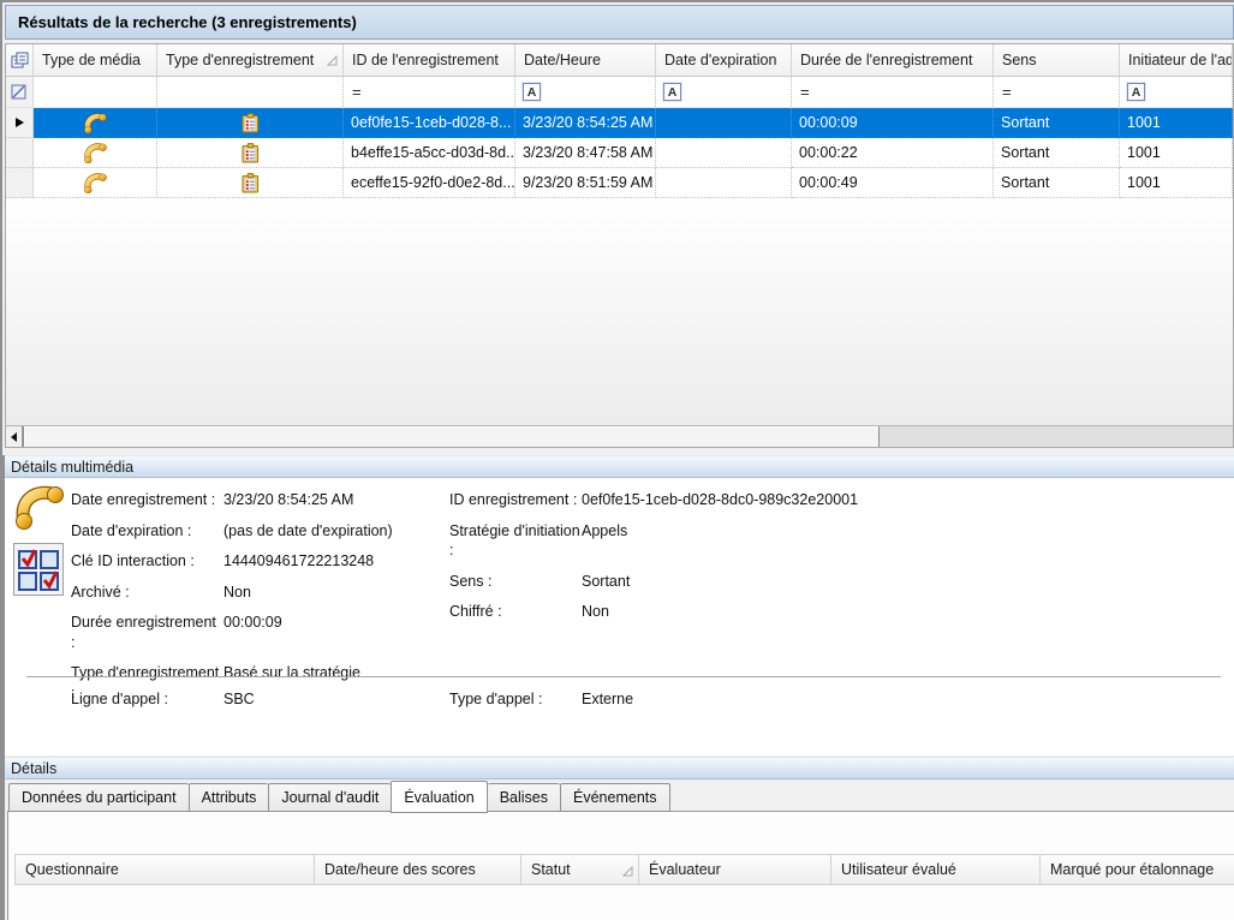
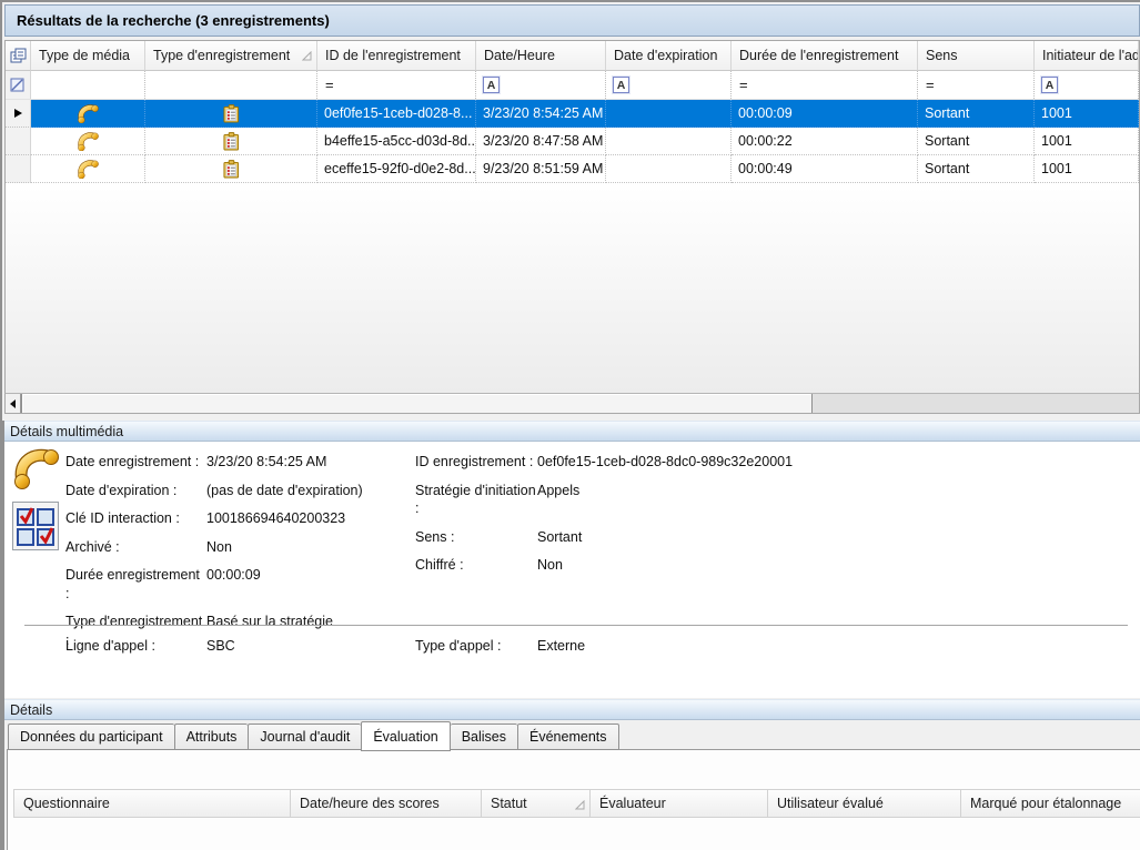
  Résultats de la recherche (3 enregistrements)
  Type de média
  Type d'enregistrement
  ID de l'enregistrement
  Date/Heure
  Date d'expiration
  Durée de l'enregistrement
  Sens
  Initiateur de l'ad
  =
  A
  A
  =
  =
  A
  0ef0fe15-1ceb-d028-8...
  3/23/20 8:54:25 AM
  00:00:09
  Sortant
  1001
  b4effe15-a5cc-d03d-8d..
  3/23/20 8:47:58 AM
  00:00:22
  Sortant
  1001
  eceffe15-92f0-d0e2-8d...
  9/23/20 8:51:59 AM
  00:00:49
  Sortant
  1001
  Détails multimédia
  Date enregistrement :
  3/23/20 8:54:25 AM
  Date d'expiration :
  (pas de date d'expiration)
  Clé ID interaction :
- 144409461722213248
+ 100186694640200323
  Archivé :
  Non
  Durée enregistrement :
  00:00:09
  Type d'enregistrement :
  Basé sur la stratégie
  ID enregistrement :
  0ef0fe15-1ceb-d028-8dc0-989c32e20001
  Stratégie d'initiation :
  Appels
  Sens :
  Sortant
  Chiffré :
  Non
  Ligne d'appel :
  SBC
  Type d'appel :
  Externe
  Détails
  Données du participant
  Attributs
  Journal d'audit
  Évaluation
  Balises
  Événements
  Questionnaire
  Date/heure des scores
  Statut
  Évaluateur
  Utilisateur évalué
  Marqué pour étalonnage
